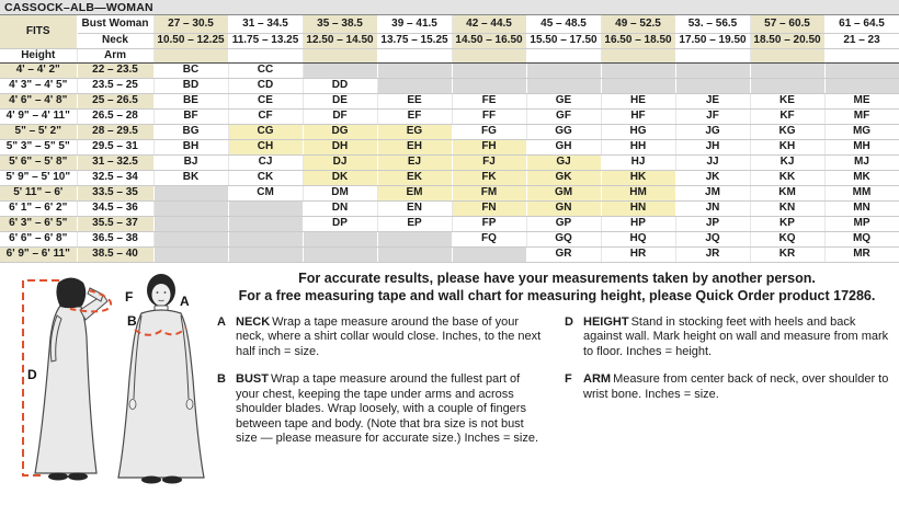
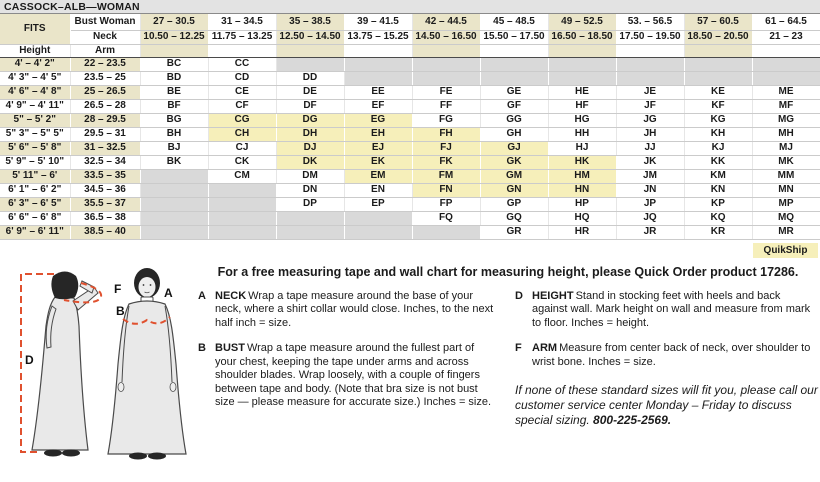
  CASSOCK–ALB—WOMAN
  FITS	Bust Woman	27 – 30.5	31 – 34.5	35 – 38.5	39 – 41.5	42 – 44.5	45 – 48.5	49 – 52.5	53. – 56.5	57 – 60.5	61 – 64.5
  Neck	10.50 – 12.25	11.75 – 13.25	12.50 – 14.50	13.75 – 15.25	14.50 – 16.50	15.50 – 17.50	16.50 – 18.50	17.50 – 19.50	18.50 – 20.50	21 – 23
  Height	Arm
  4' – 4' 2"	22 – 23.5	BC	CC
  4' 3" – 4' 5"	23.5 – 25	BD	CD	DD
  4' 6" – 4' 8"	25 – 26.5	BE	CE	DE	EE	FE	GE	HE	JE	KE	ME
  4' 9" – 4' 11"	26.5 – 28	BF	CF	DF	EF	FF	GF	HF	JF	KF	MF
  5" – 5' 2"	28 – 29.5	BG	CG	DG	EG	FG	GG	HG	JG	KG	MG
  5" 3" – 5" 5"	29.5 – 31	BH	CH	DH	EH	FH	GH	HH	JH	KH	MH
  5' 6" – 5' 8"	31 – 32.5	BJ	CJ	DJ	EJ	FJ	GJ	HJ	JJ	KJ	MJ
  5' 9" – 5' 10"	32.5 – 34	BK	CK	DK	EK	FK	GK	HK	JK	KK	MK
  5' 11" – 6'	33.5 – 35		CM	DM	EM	FM	GM	HM	JM	KM	MM
  6' 1" – 6' 2"	34.5 – 36			DN	EN	FN	GN	HN	JN	KN	MN
  6' 3" – 6' 5"	35.5 – 37			DP	EP	FP	GP	HP	JP	KP	MP
  6' 6" – 6' 8"	36.5 – 38					FQ	GQ	HQ	JQ	KQ	MQ
  6' 9" – 6' 11"	38.5 – 40						GR	HR	JR	KR	MR
+ QuikShip
  D
  F
  A
  B
- For accurate results, please have your measurements taken by another person.
  For a free measuring tape and wall chart for measuring height, please Quick Order product 17286.
  A
  NECK Wrap a tape measure around the base of your neck, where a shirt collar would close. Inches, to the next half inch = size.
  B
  BUST Wrap a tape measure around the fullest part of your chest, keeping the tape under arms and across shoulder blades. Wrap loosely, with a couple of fingers between tape and body. (Note that bra size is not bust size — please measure for accurate size.) Inches = size.
  D
  HEIGHT Stand in stocking feet with heels and back against wall. Mark height on wall and measure from mark to floor. Inches = height.
  F
  ARM Measure from center back of neck, over shoulder to wrist bone. Inches = size.
+ If none of these standard sizes will fit you, please call our customer service center Monday – Friday to discuss special sizing. 800-225-2569.
